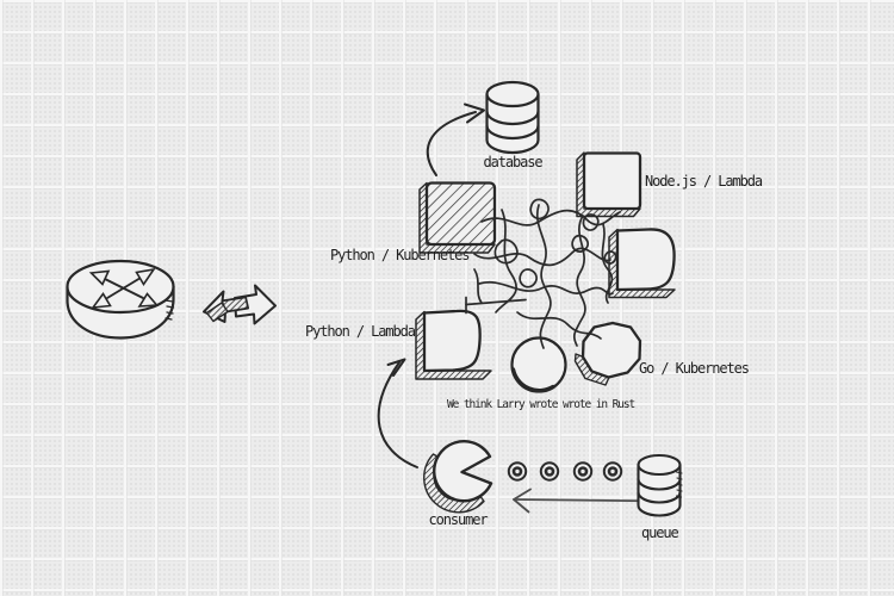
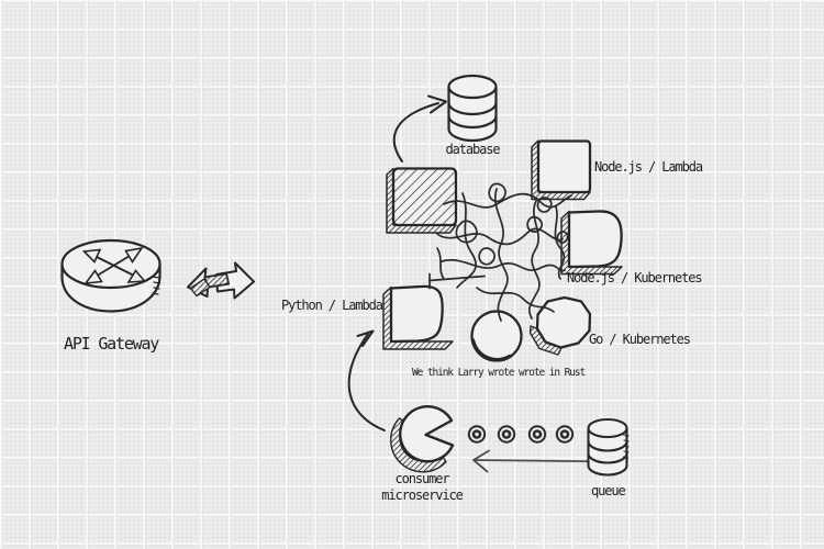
+ API Gateway
  database
- Python / Kubernetes
  Python / Lambda
  Node.js / Lambda
+ Node.js / Kubernetes
  Go / Kubernetes
  We think Larry wrote wrote in Rust
  consumer
+ microservice
  queue
